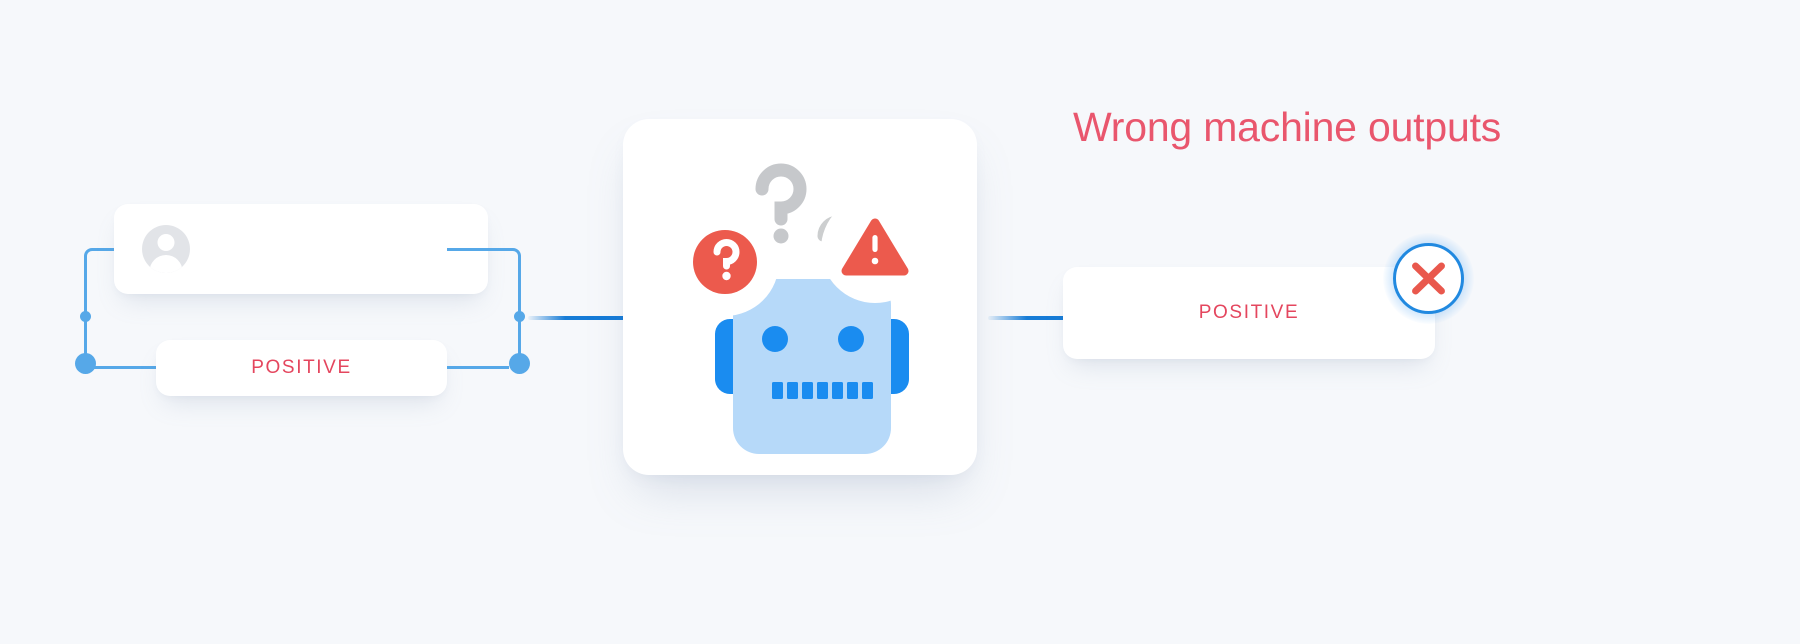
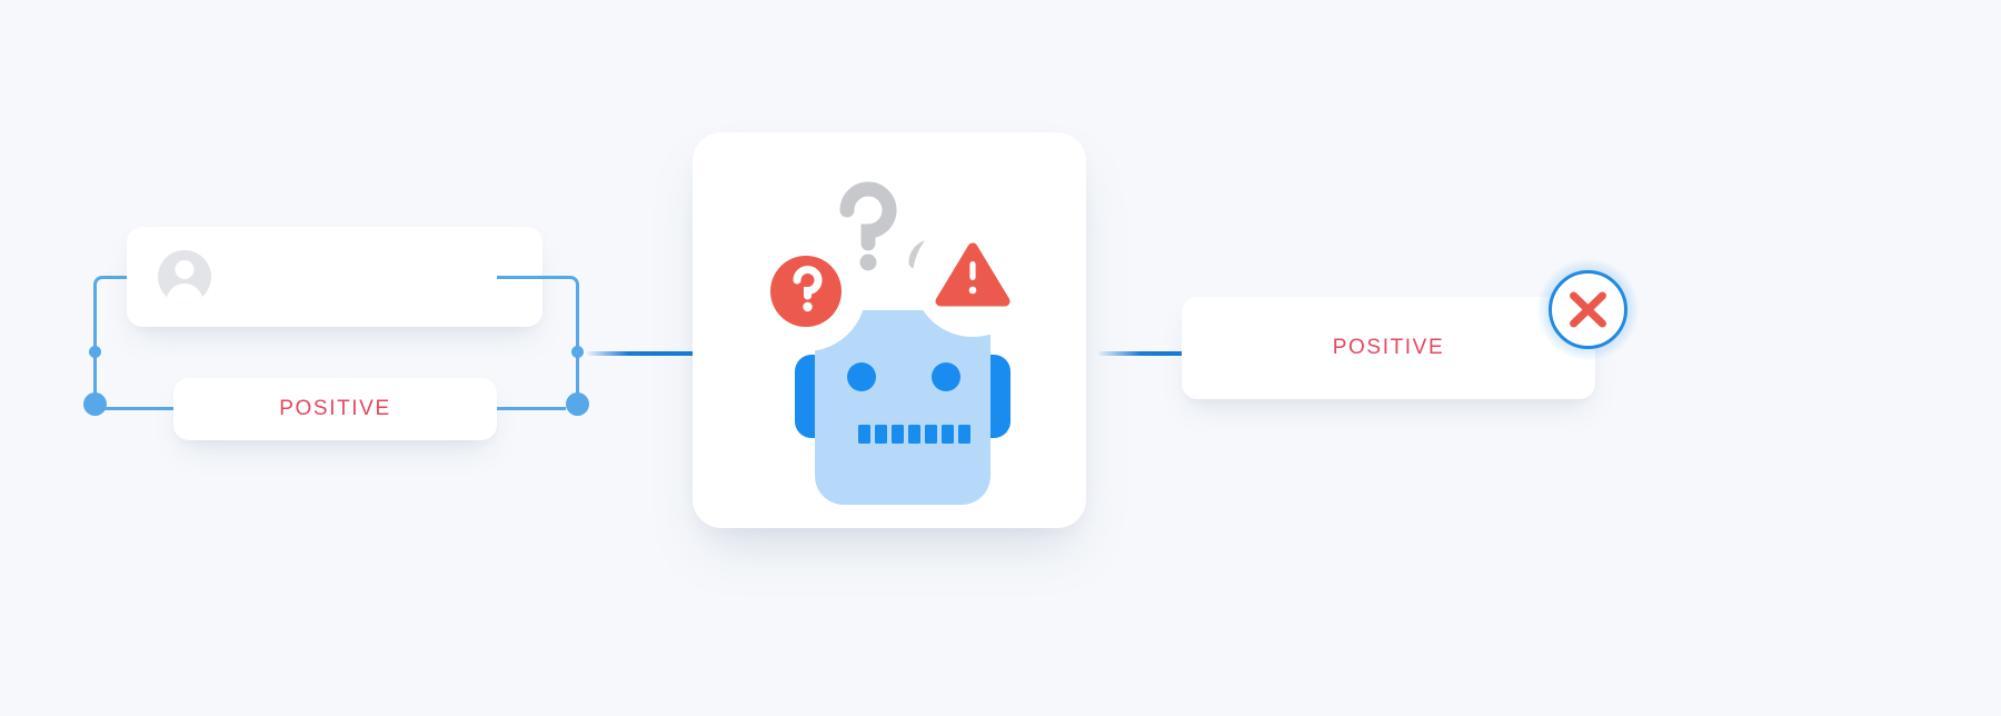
  POSITIVE
- Wrong machine outputs
  POSITIVE
